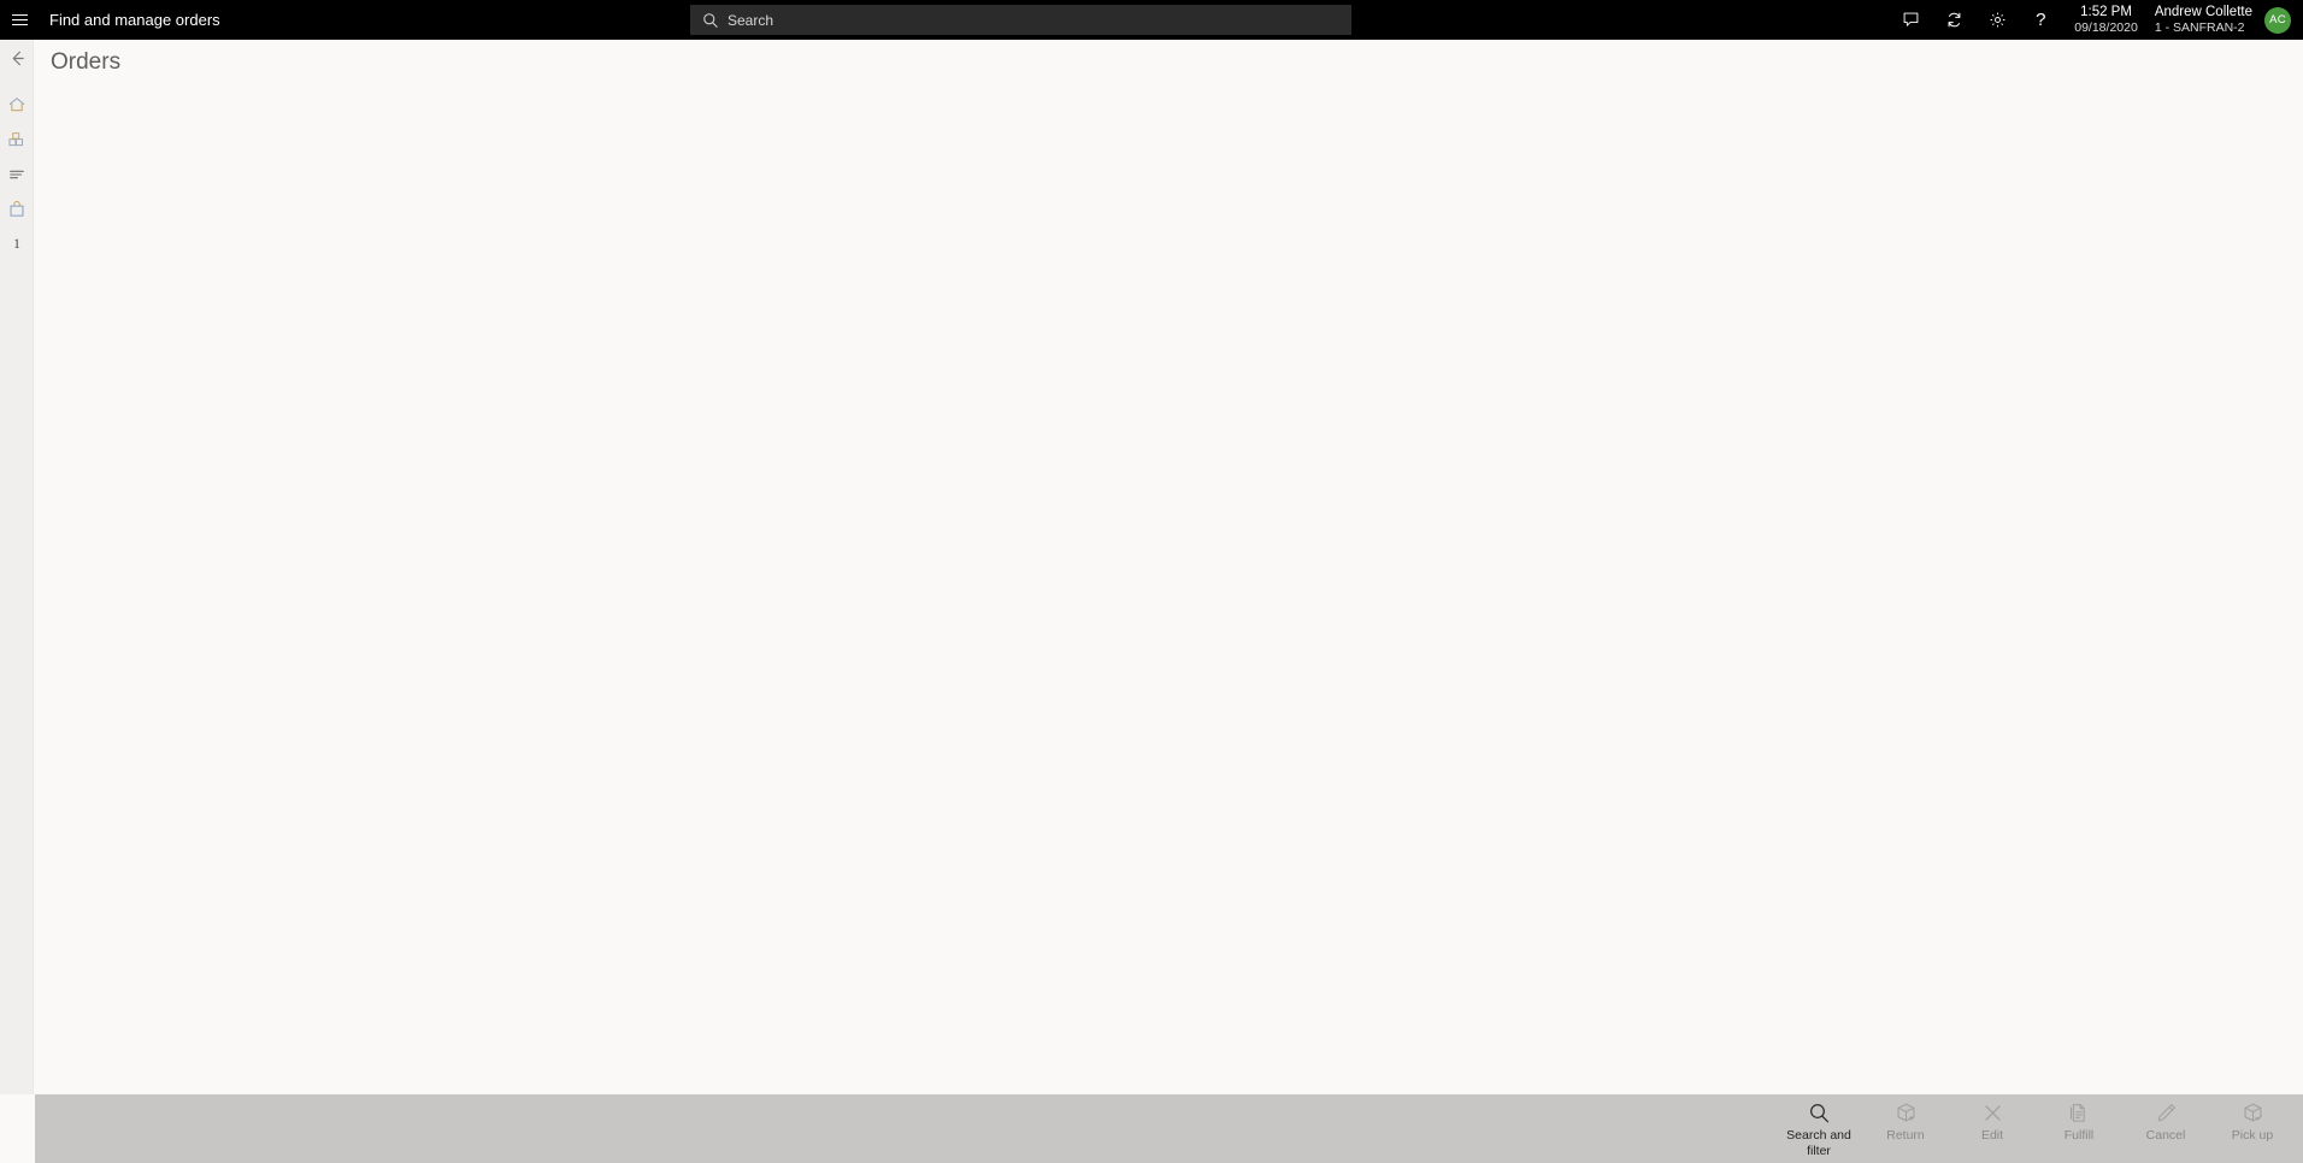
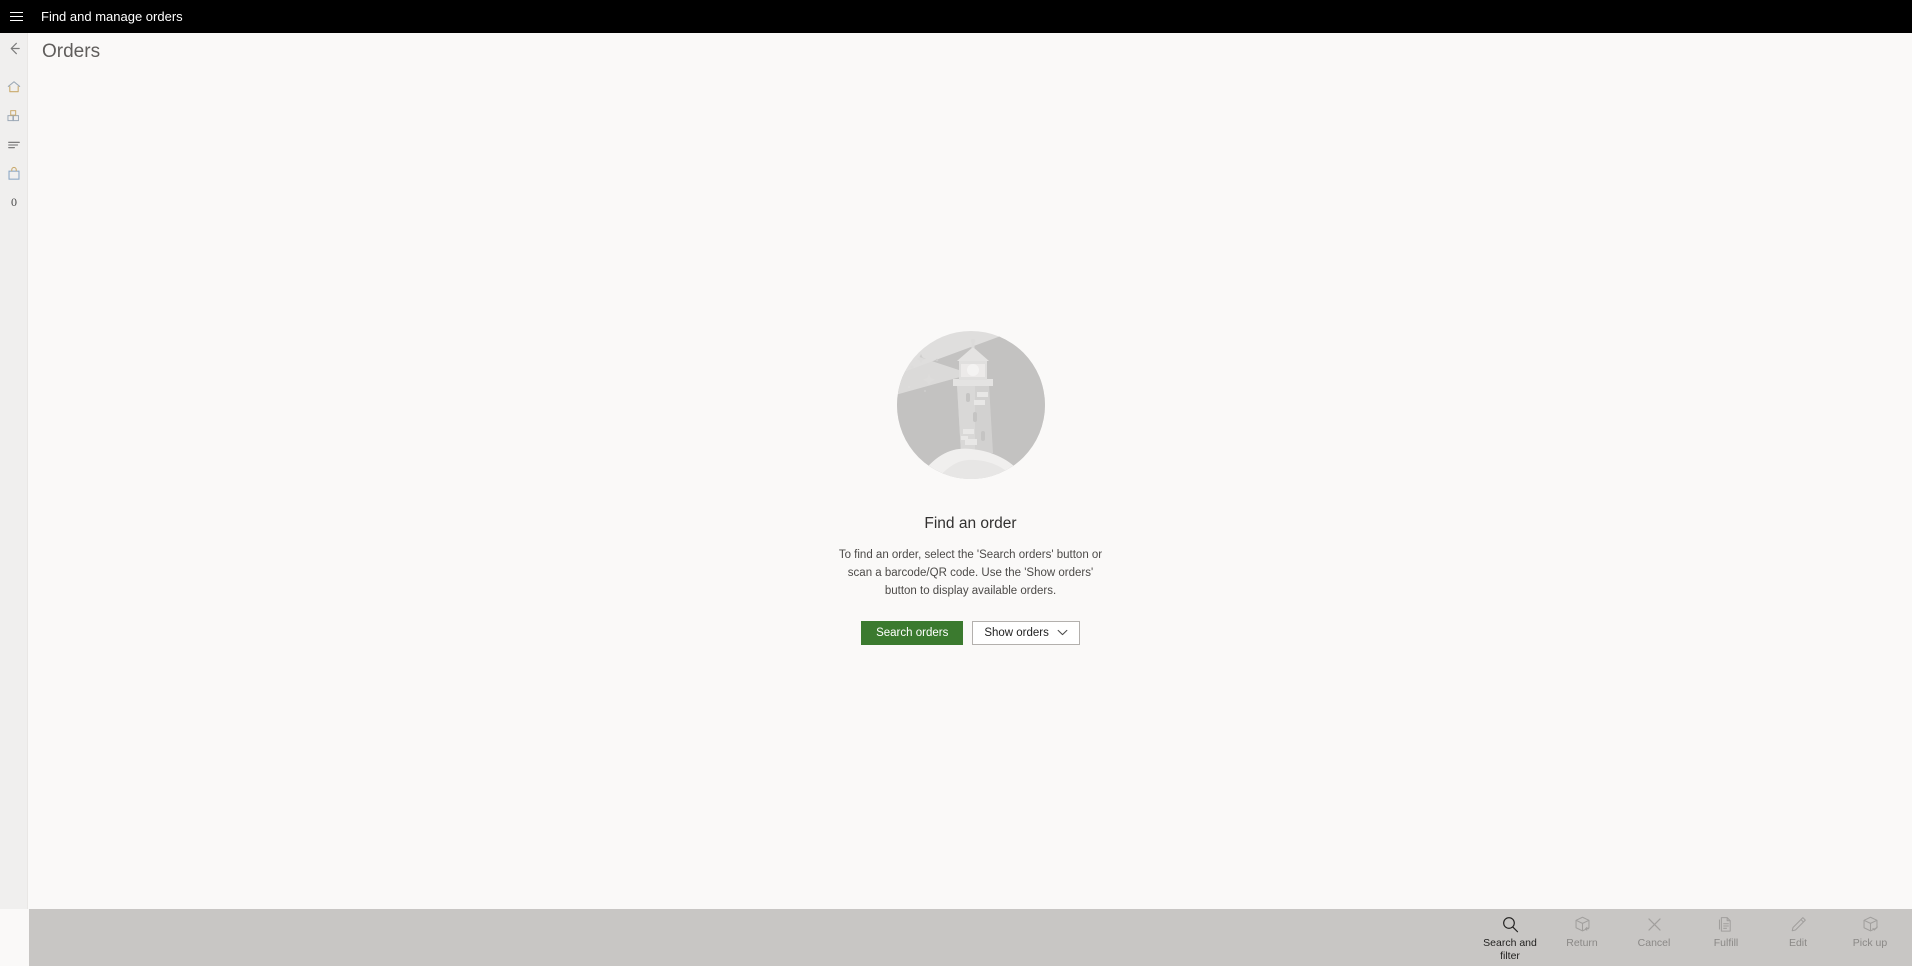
  Find and manage orders
- Search
- ?
- 1:52 PM
- 09/18/2020
- Andrew Collette
- 1 - SANFRAN-2
- AC
- 1
+ 0
  Orders
+ Find an order
+ To find an order, select the 'Search orders' button or scan a barcode/QR code. Use the 'Show orders' button to display available orders.
+ Search orders
+ Show orders
  Search and filter
  Return
- Edit
+ Cancel
  Fulfill
- Cancel
+ Edit
  Pick up
